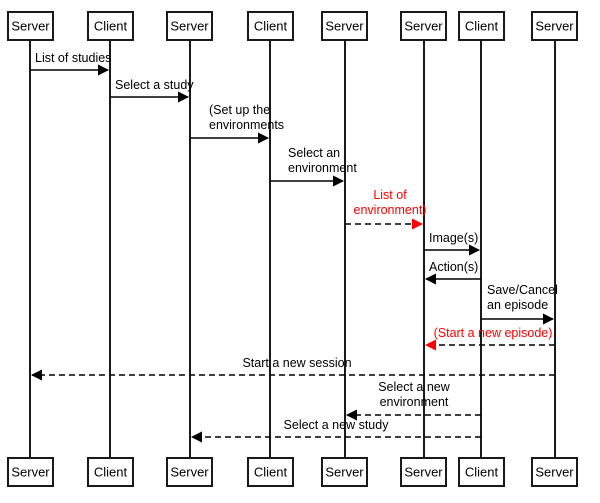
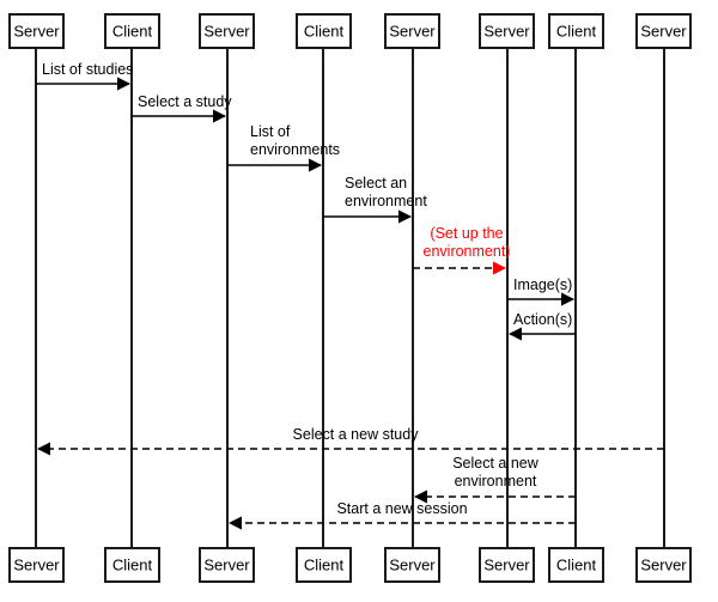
  List of studies
  Select a study
- (Set up the
+ List of
  environments
  Select an
  environment
- List of
+ (Set up the
  environment)
  Image(s)
  Action(s)
- Save/Cancel
- an episode
- (Start a new episode)
- Start a new session
+ Select a new study
  Select a new
  environment
- Select a new study
+ Start a new session
  Server
  Client
  Server
  Client
  Server
  Server
  Client
  Server
  Server
  Client
  Server
  Client
  Server
  Server
  Client
  Server
